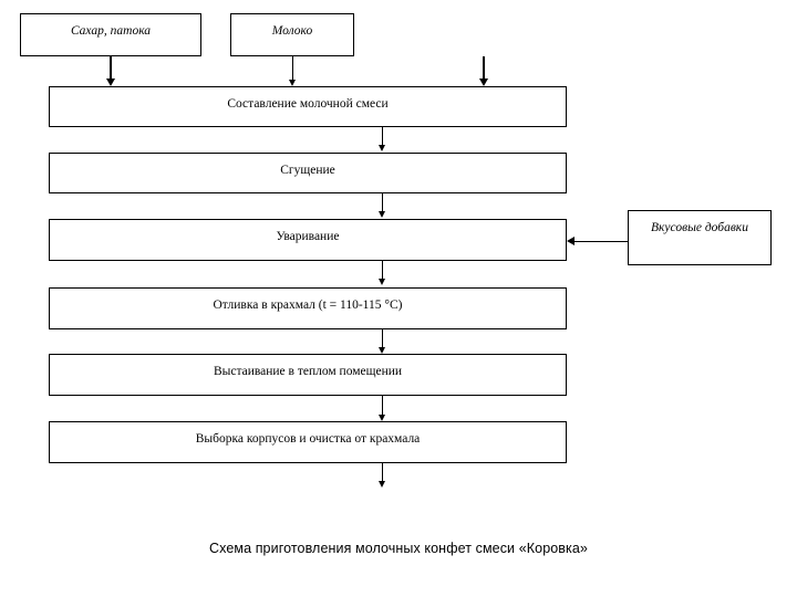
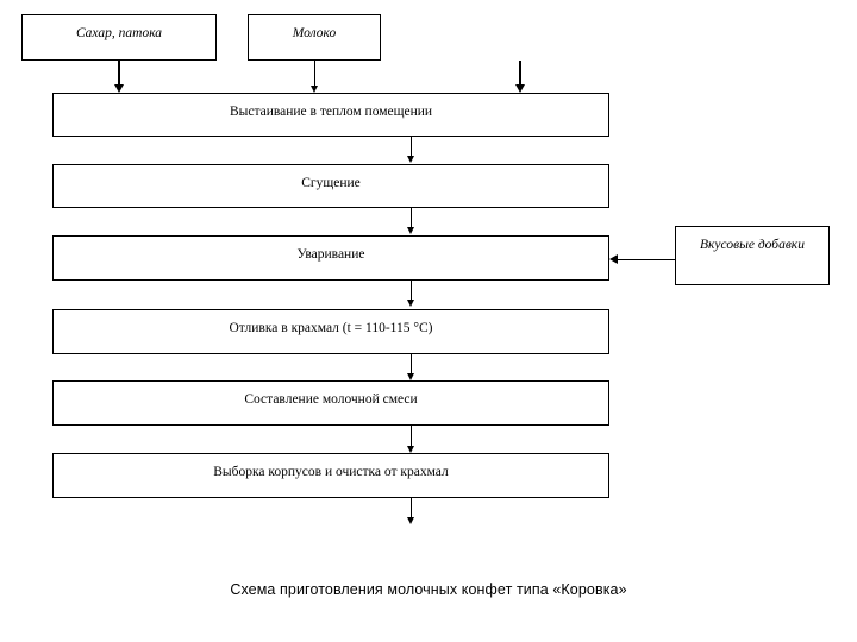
  Сахар, патока
  Молоко
- Составление молочной смеси
+ Выстаивание в теплом помещении
  Сгущение
  Уваривание
  Вкусовые добавки
  Отливка в крахмал (t = 110-115 °С)
- Выстаивание в теплом помещении
+ Составление молочной смеси
- Выборка корпусов и очистка от крахмала
+ Выборка корпусов и очистка от крахмал
- Схема приготовления молочных конфет смеси «Коровка»
+ Схема приготовления молочных конфет типа «Коровка»
